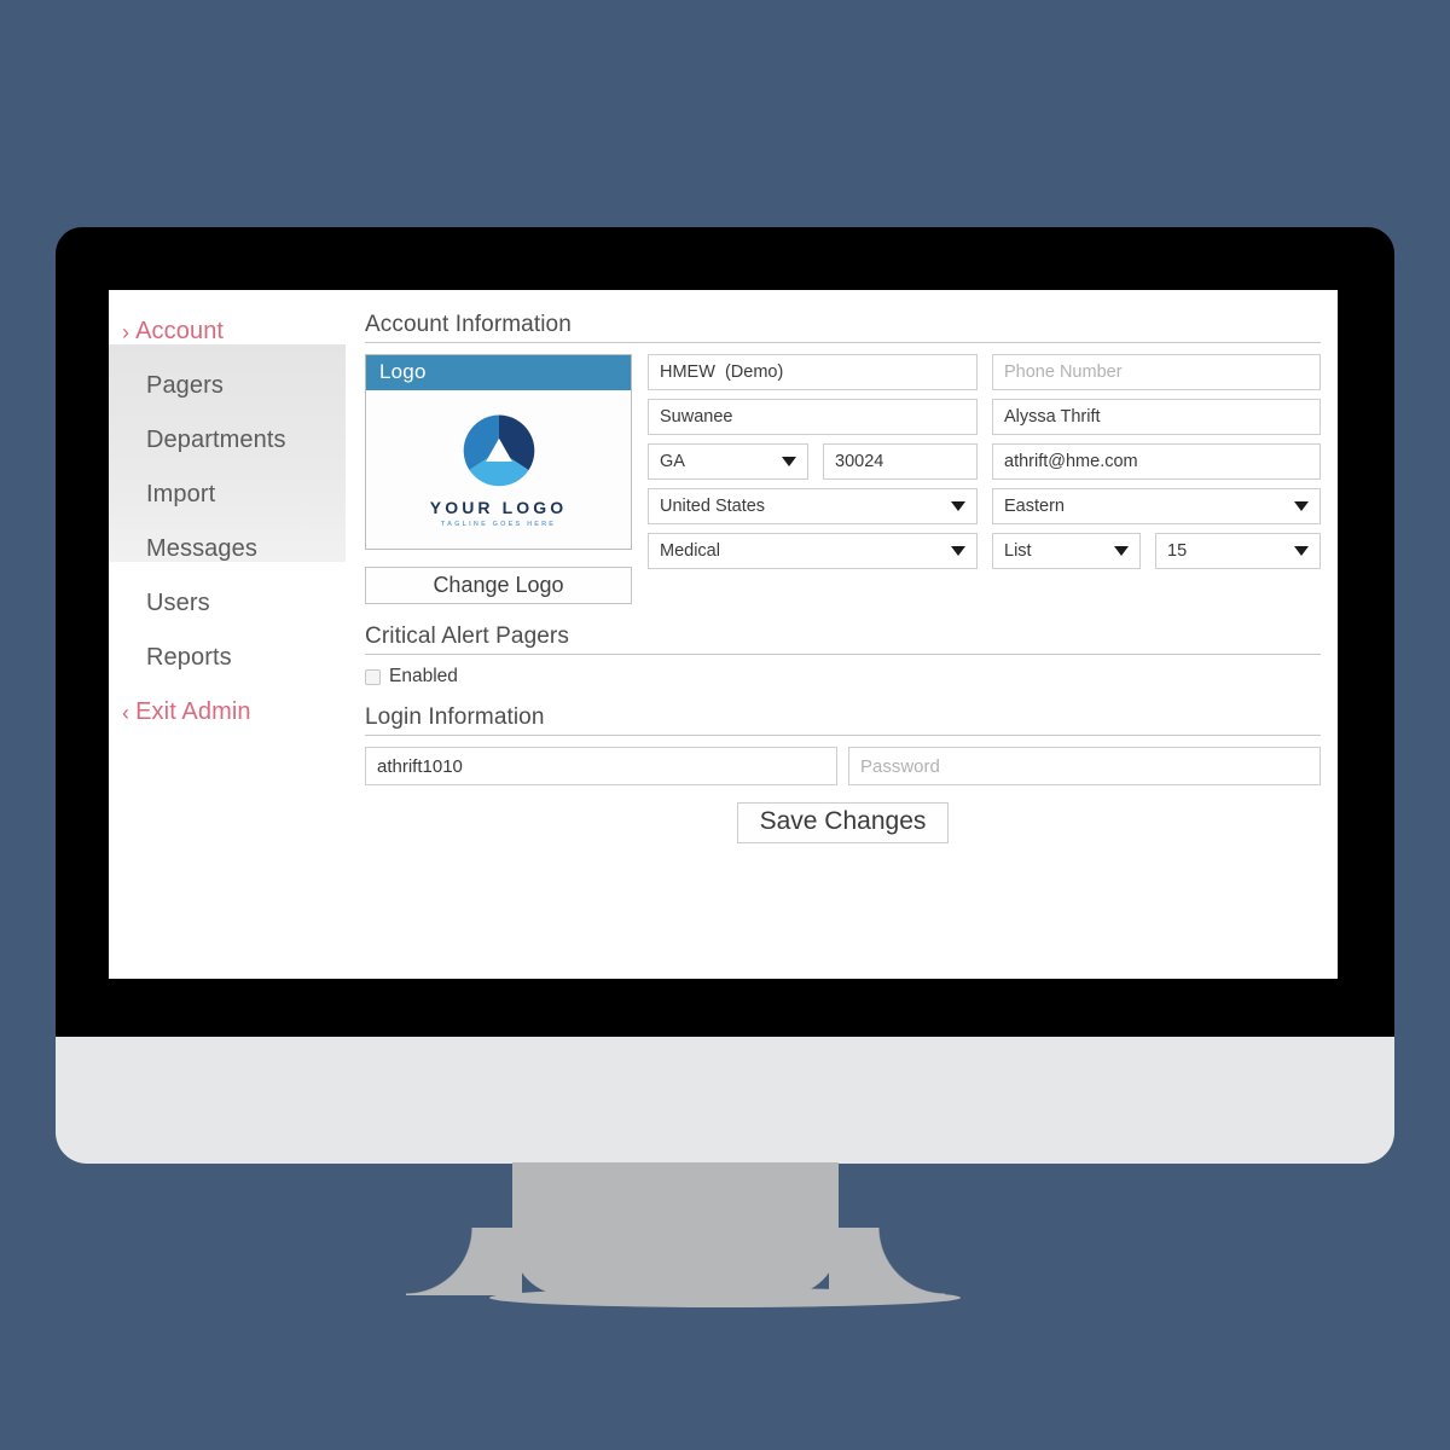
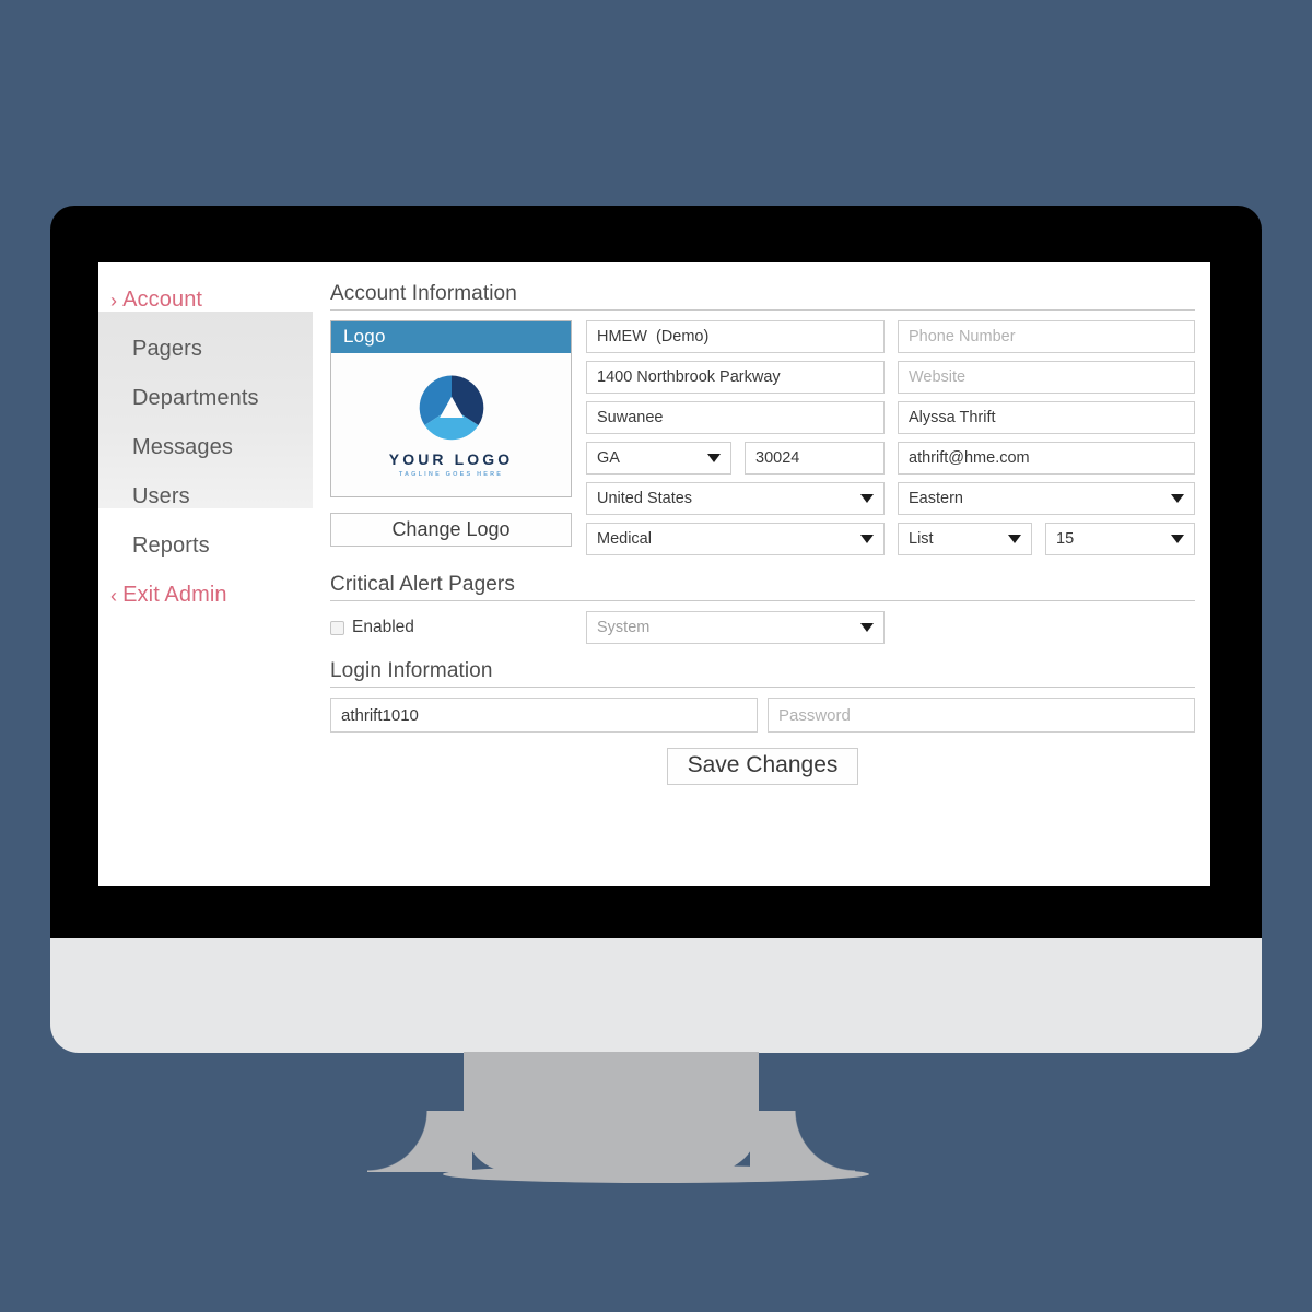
  ›
  Account
  Pagers
  Departments
- Import
  Messages
  Users
  Reports
  ‹
  Exit Admin
  Account Information
  Logo
  YOUR LOGO
  Change Logo
  HMEW (Demo)
  Phone Number
+ 1400 Northbrook Parkway
+ Website
  Suwanee
  Alyssa Thrift
  GA
  30024
  athrift@hme.com
  United States
  Eastern
  Medical
  List
  15
  Critical Alert Pagers
  Enabled
+ System
  Login Information
  athrift1010
  Password
  Save Changes
